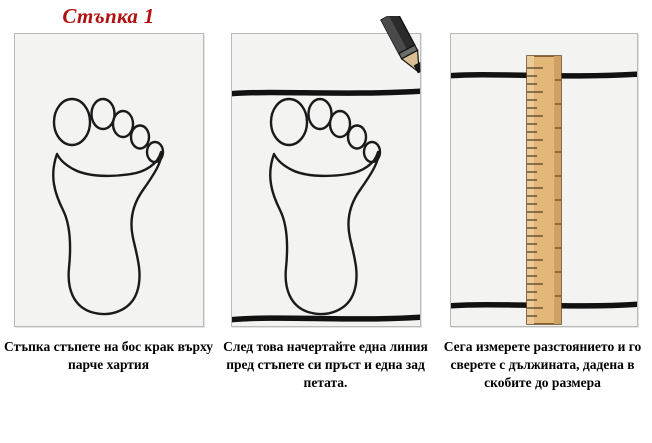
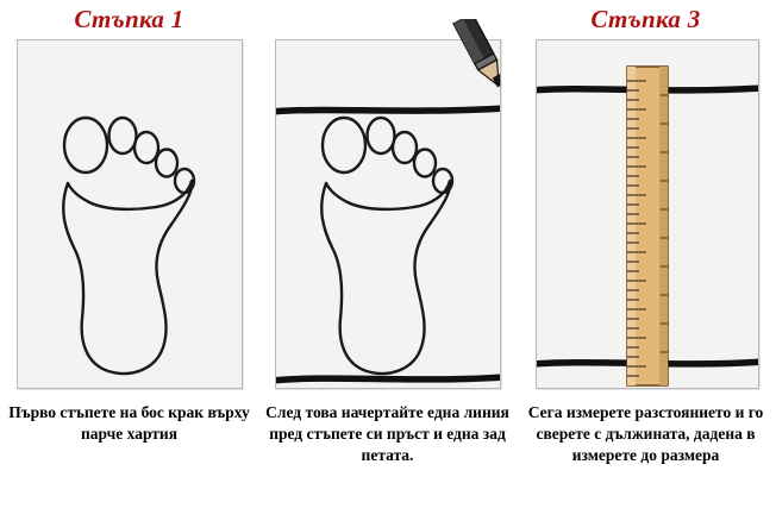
  Стъпка 1
- Стъпка стъпете на бос крак върху парче хартия
+ Първо стъпете на бос крак върху парче хартия
  След това начертайте една линия пред стъпете си пръст и една зад петата.
+ Стъпка 3
- Сега измерете разстоянието и го сверете с дължината, дадена в скобите до размера
+ Сега измерете разстоянието и го сверете с дължината, дадена в измерете до размера
